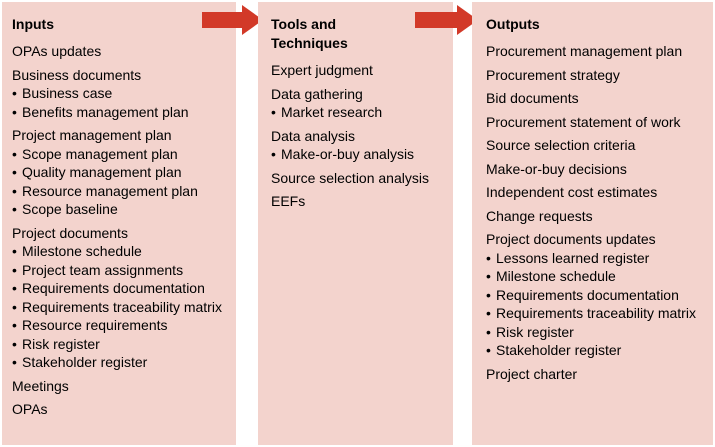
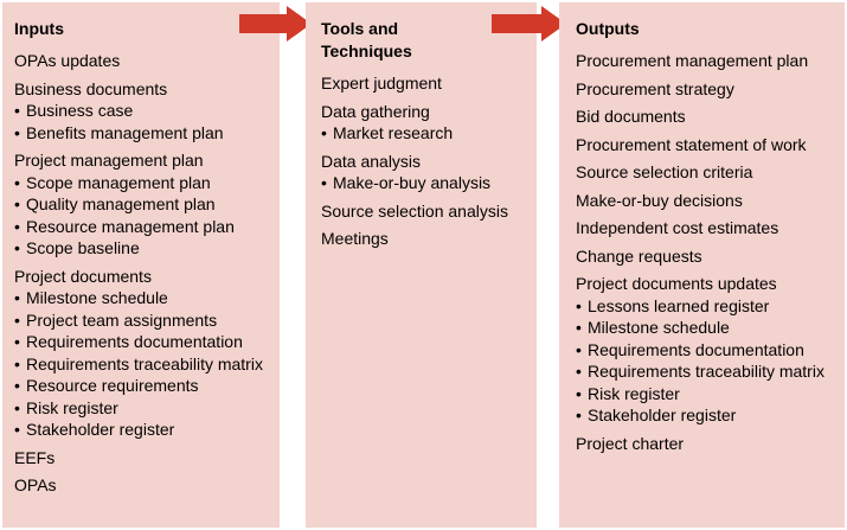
  Inputs
  OPAs updates
  Business documents
  •
  Business case
  •
  Benefits management plan
  Project management plan
  •
  Scope management plan
  •
  Quality management plan
  •
  Resource management plan
  •
  Scope baseline
  Project documents
  •
  Milestone schedule
  •
  Project team assignments
  •
  Requirements documentation
  •
  Requirements traceability matrix
  •
  Resource requirements
  •
  Risk register
  •
  Stakeholder register
- Meetings
+ EEFs
  OPAs
  Tools and Techniques
  Expert judgment
  Data gathering
  •
  Market research
  Data analysis
  •
  Make-or-buy analysis
  Source selection analysis
- EEFs
+ Meetings
  Outputs
  Procurement management plan
  Procurement strategy
  Bid documents
  Procurement statement of work
  Source selection criteria
  Make-or-buy decisions
  Independent cost estimates
  Change requests
  Project documents updates
  •
  Lessons learned register
  •
  Milestone schedule
  •
  Requirements documentation
  •
  Requirements traceability matrix
  •
  Risk register
  •
  Stakeholder register
  Project charter
